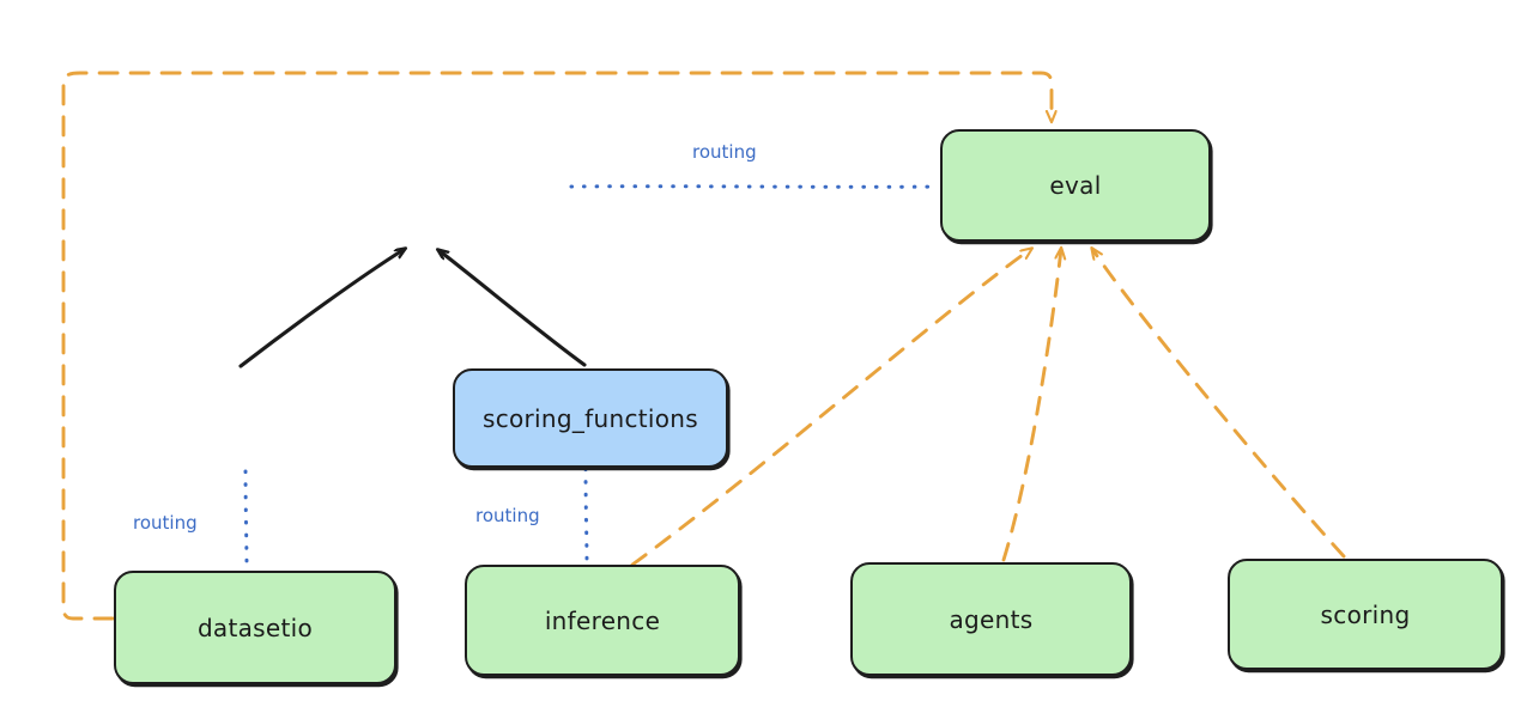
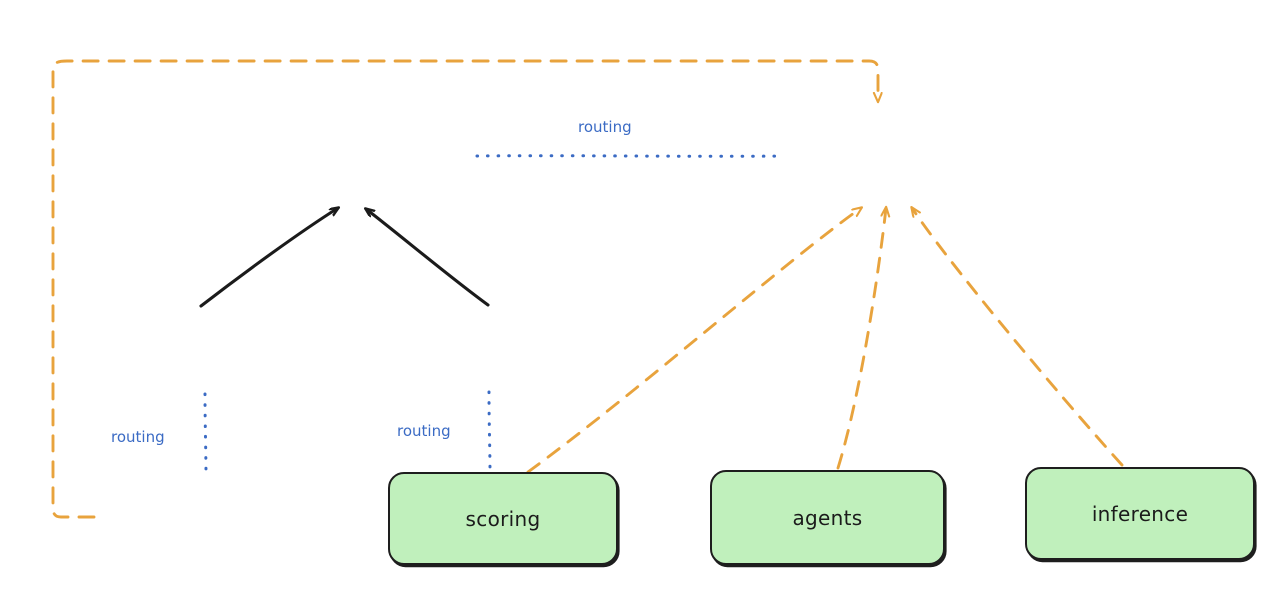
- eval
- scoring_functions
- datasetio
- inference
+ scoring
  agents
- scoring
+ inference
  routing
  routing
  routing
